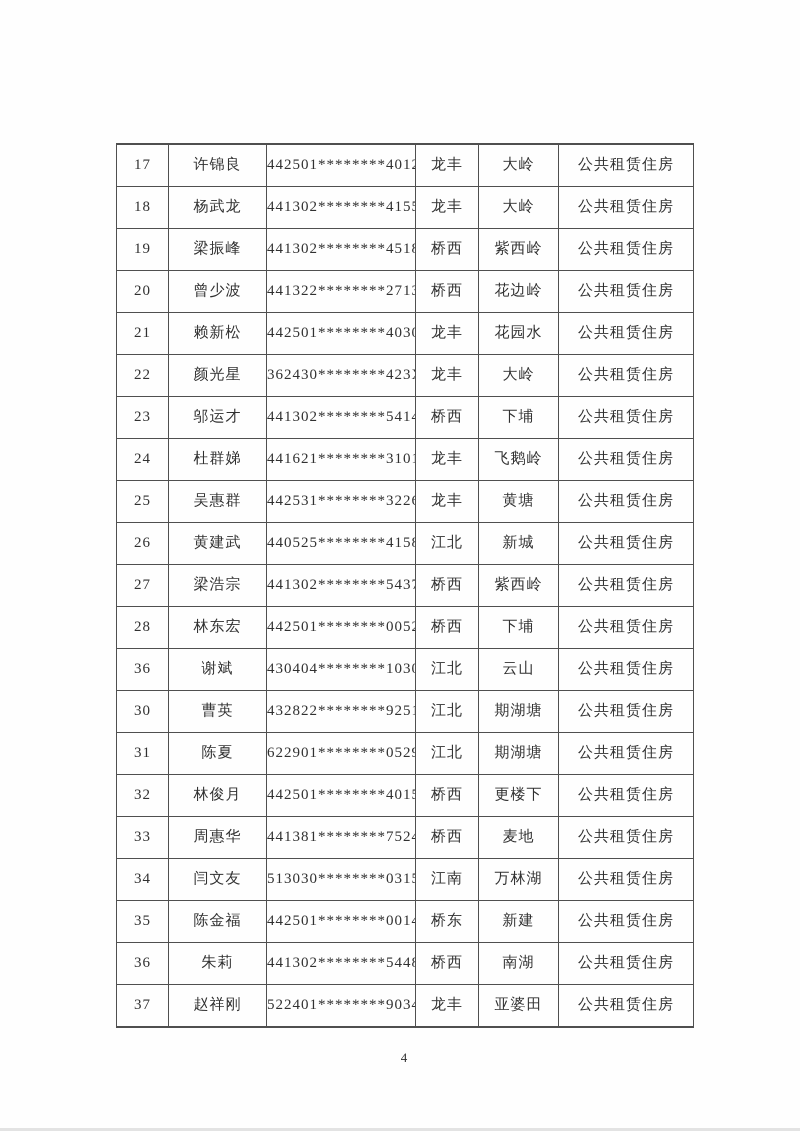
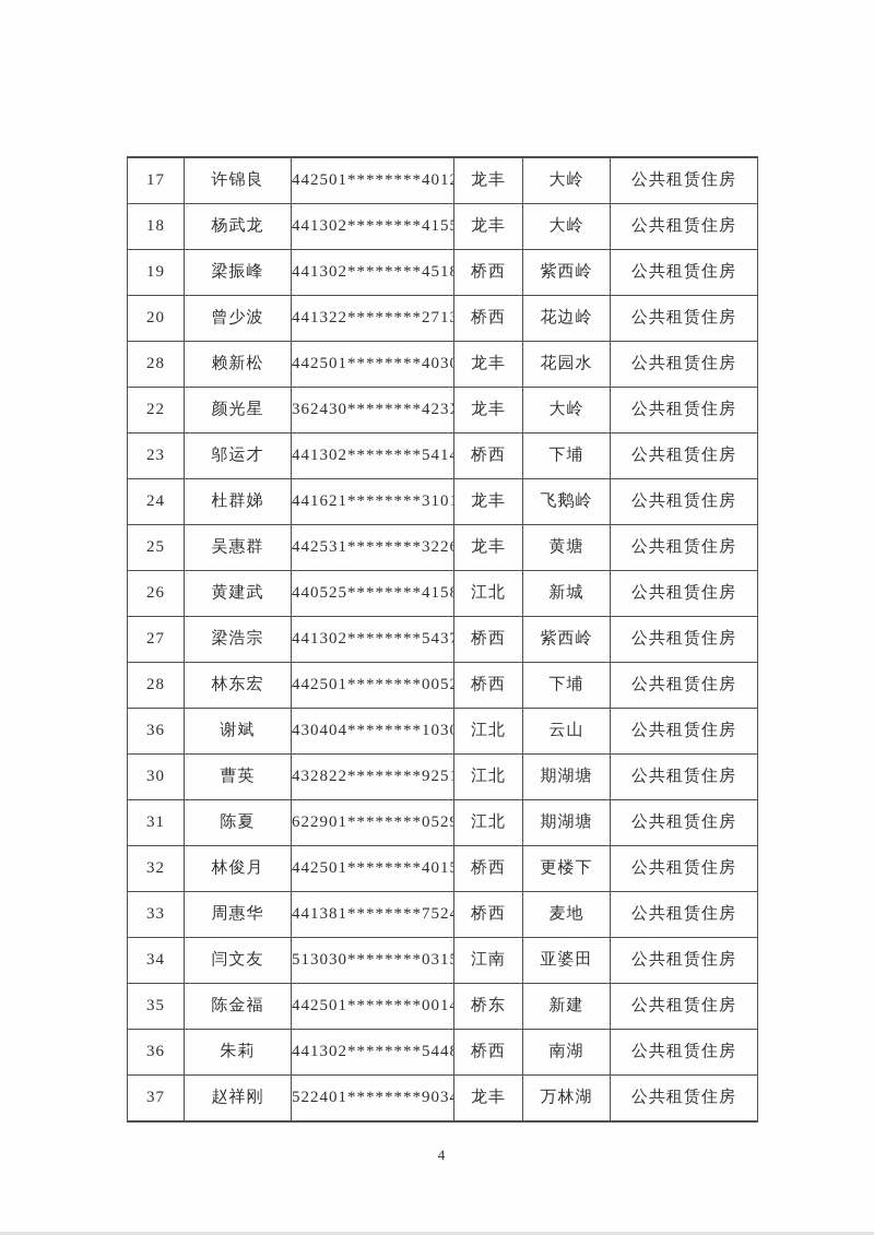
  17	许锦良	442501********401	龙丰	大岭	公共租赁住房
  18	杨武龙	441302********415	龙丰	大岭	公共租赁住房
  19	梁振峰	441302********451	桥西	紫西岭	公共租赁住房
  20	曾少波	441322********271	桥西	花边岭	公共租赁住房
- 21	赖新松	442501********403	龙丰	花园水	公共租赁住房
+ 28	赖新松	442501********403	龙丰	花园水	公共租赁住房
  22	颜光星	362430********423	龙丰	大岭	公共租赁住房
  23	邬运才	441302********541	桥西	下埔	公共租赁住房
  24	杜群娣	441621********310	龙丰	飞鹅岭	公共租赁住房
  25	吴惠群	442531********322	龙丰	黄塘	公共租赁住房
  26	黄建武	440525********415	江北	新城	公共租赁住房
  27	梁浩宗	441302********543	桥西	紫西岭	公共租赁住房
  28	林东宏	442501********005	桥西	下埔	公共租赁住房
  36	谢斌	430404********103	江北	云山	公共租赁住房
  30	曹英	432822********925	江北	期湖塘	公共租赁住房
  31	陈夏	622901********052	江北	期湖塘	公共租赁住房
  32	林俊月	442501********401	桥西	更楼下	公共租赁住房
  33	周惠华	441381********752	桥西	麦地	公共租赁住房
- 34	闫文友	513030********031	江南	万林湖	公共租赁住房
+ 34	闫文友	513030********031	江南	亚婆田	公共租赁住房
  35	陈金福	442501********001	桥东	新建	公共租赁住房
  36	朱莉	441302********544	桥西	南湖	公共租赁住房
- 37	赵祥刚	522401********903	龙丰	亚婆田	公共租赁住房
+ 37	赵祥刚	522401********903	龙丰	万林湖	公共租赁住房
  4
